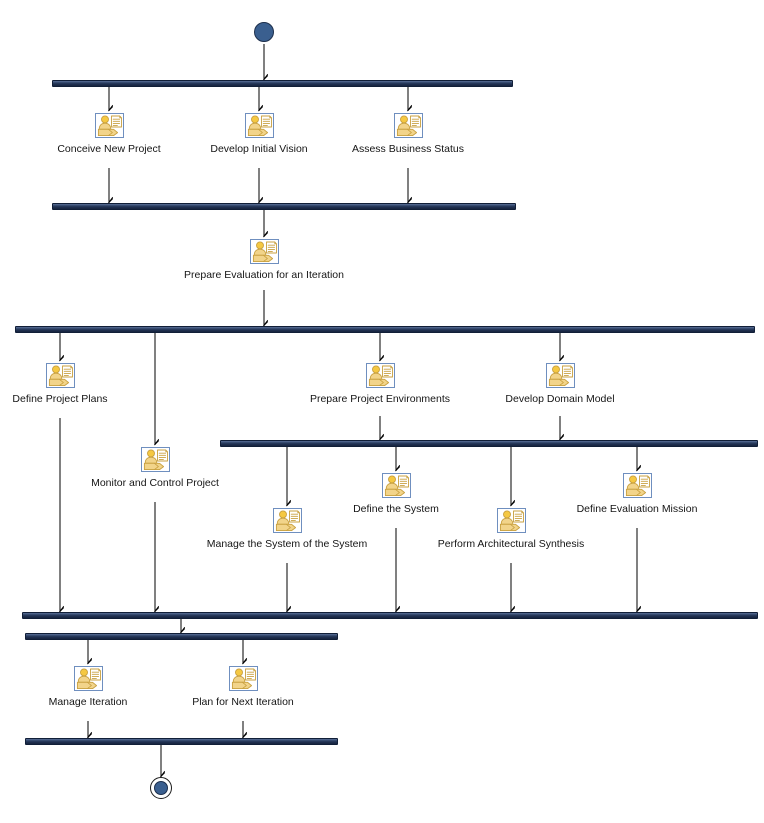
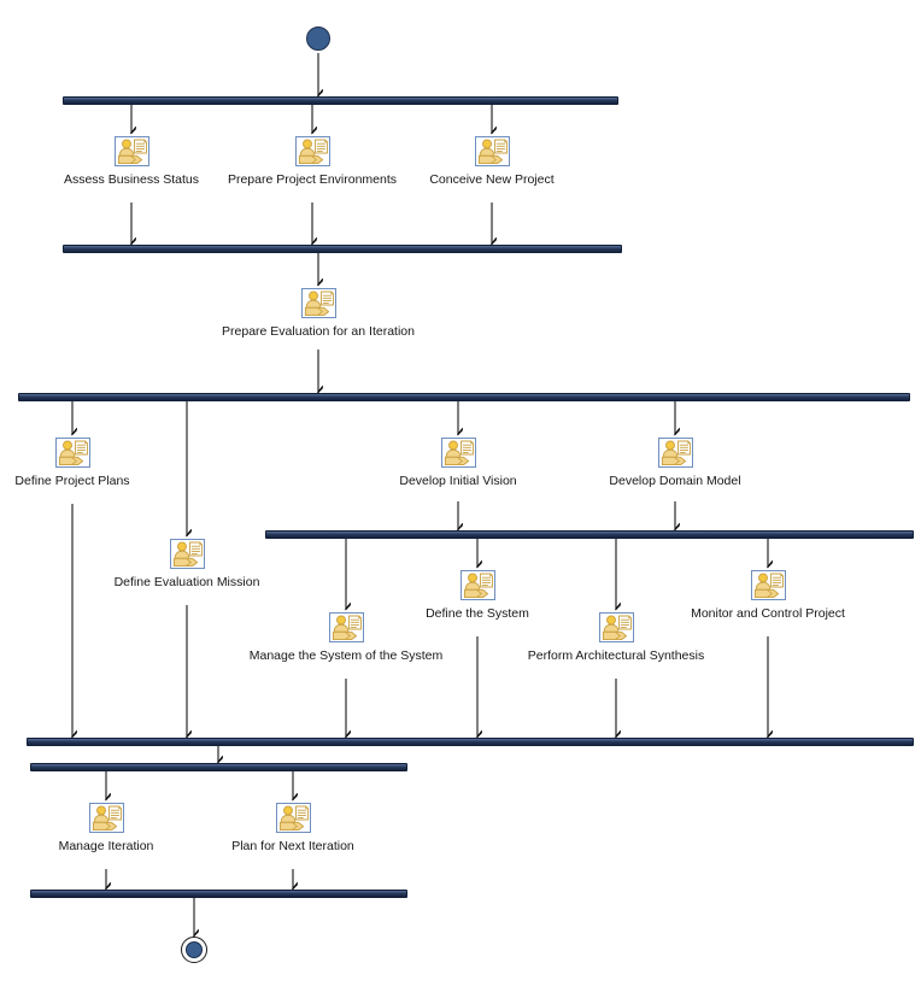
- Conceive New Project
+ Assess Business Status
- Develop Initial Vision
+ Prepare Project Environments
- Assess Business Status
+ Conceive New Project
  Prepare Evaluation for an Iteration
  Define Project Plans
- Prepare Project Environments
+ Develop Initial Vision
  Develop Domain Model
- Monitor and Control Project
+ Define Evaluation Mission
  Define the System
- Define Evaluation Mission
+ Monitor and Control Project
  Manage the System of the System
  Perform Architectural Synthesis
  Manage Iteration
  Plan for Next Iteration
